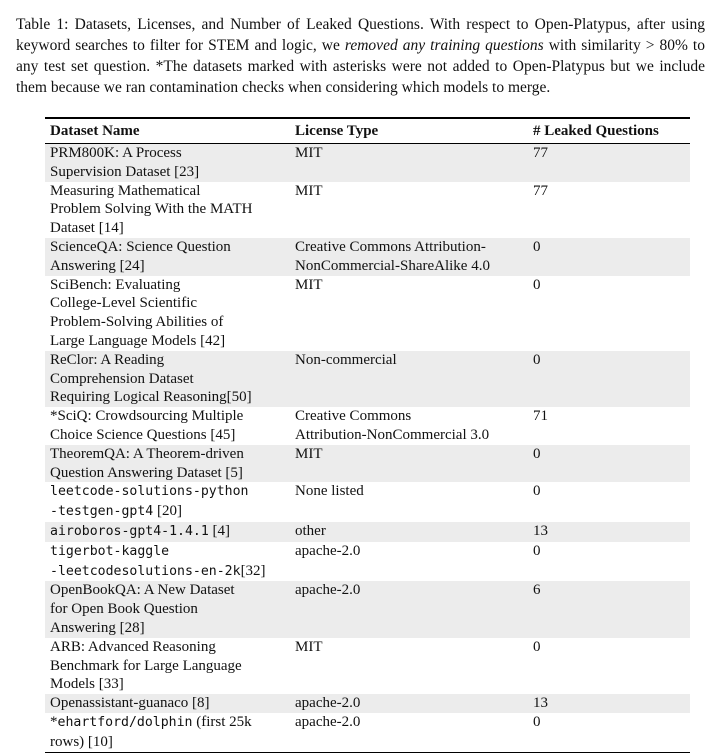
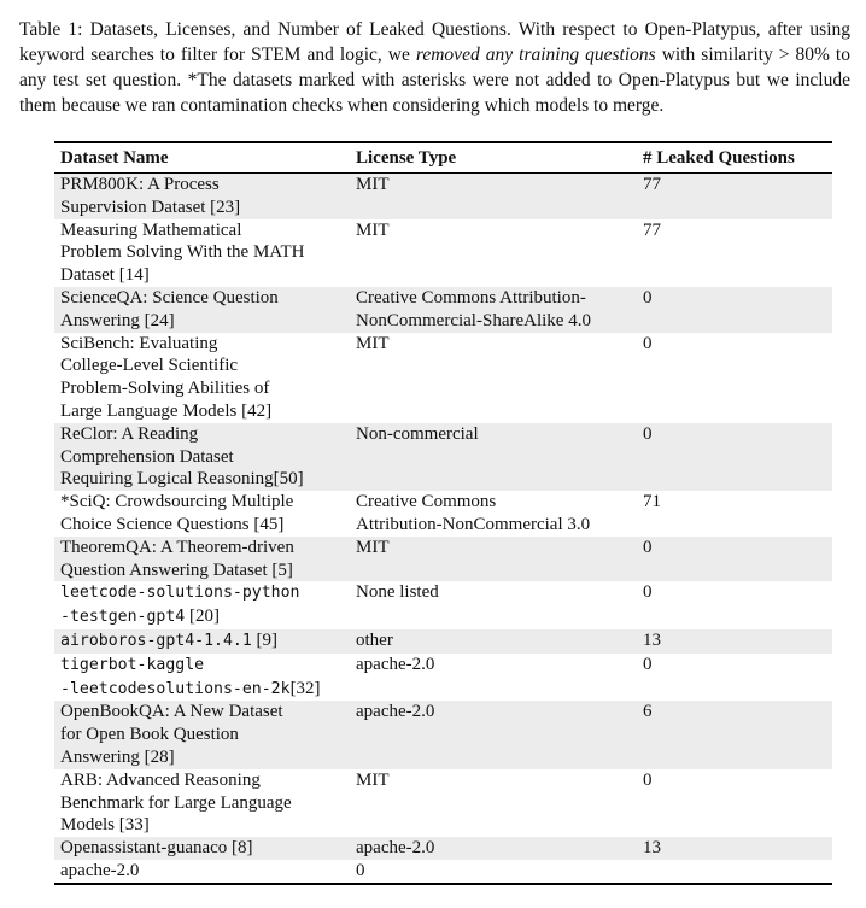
  Table 1: Datasets, Licenses, and Number of Leaked Questions. With respect to Open-Platypus, after using keyword searches to filter for STEM and logic, we removed any training questions with similarity > 80% to any test set question. *The datasets marked with asterisks were not added to Open-Platypus but we include them because we ran contamination checks when considering which models to merge.
  Dataset Name
  License Type
  # Leaked Questions
  PRM800K: A Process
  Supervision Dataset [23]
  MIT
  77
  Measuring Mathematical
  Problem Solving With the MATH
  Dataset [14]
  MIT
  77
  ScienceQA: Science Question
  Answering [24]
  Creative Commons Attribution-
  NonCommercial-ShareAlike 4.0
  0
  SciBench: Evaluating
  College-Level Scientific
  Problem-Solving Abilities of
  Large Language Models [42]
  MIT
  0
  ReClor: A Reading
  Comprehension Dataset
  Requiring Logical Reasoning[50]
  Non-commercial
  0
  *SciQ: Crowdsourcing Multiple
  Choice Science Questions [45]
  Creative Commons
  Attribution-NonCommercial 3.0
  71
  TheoremQA: A Theorem-driven
  Question Answering Dataset [5]
  MIT
  0
  leetcode-solutions-python
  -testgen-gpt4 [20]
  None listed
  0
- airoboros-gpt4-1.4.1 [4]
+ airoboros-gpt4-1.4.1 [9]
  other
  13
  tigerbot-kaggle
  -leetcodesolutions-en-2k[32]
  apache-2.0
  0
  OpenBookQA: A New Dataset
  for Open Book Question
  Answering [28]
  apache-2.0
  6
  ARB: Advanced Reasoning
  Benchmark for Large Language
  Models [33]
  MIT
  0
  Openassistant-guanaco [8]
  apache-2.0
  13
- *ehartford/dolphin (first 25k
- rows) [10]
  apache-2.0
  0
